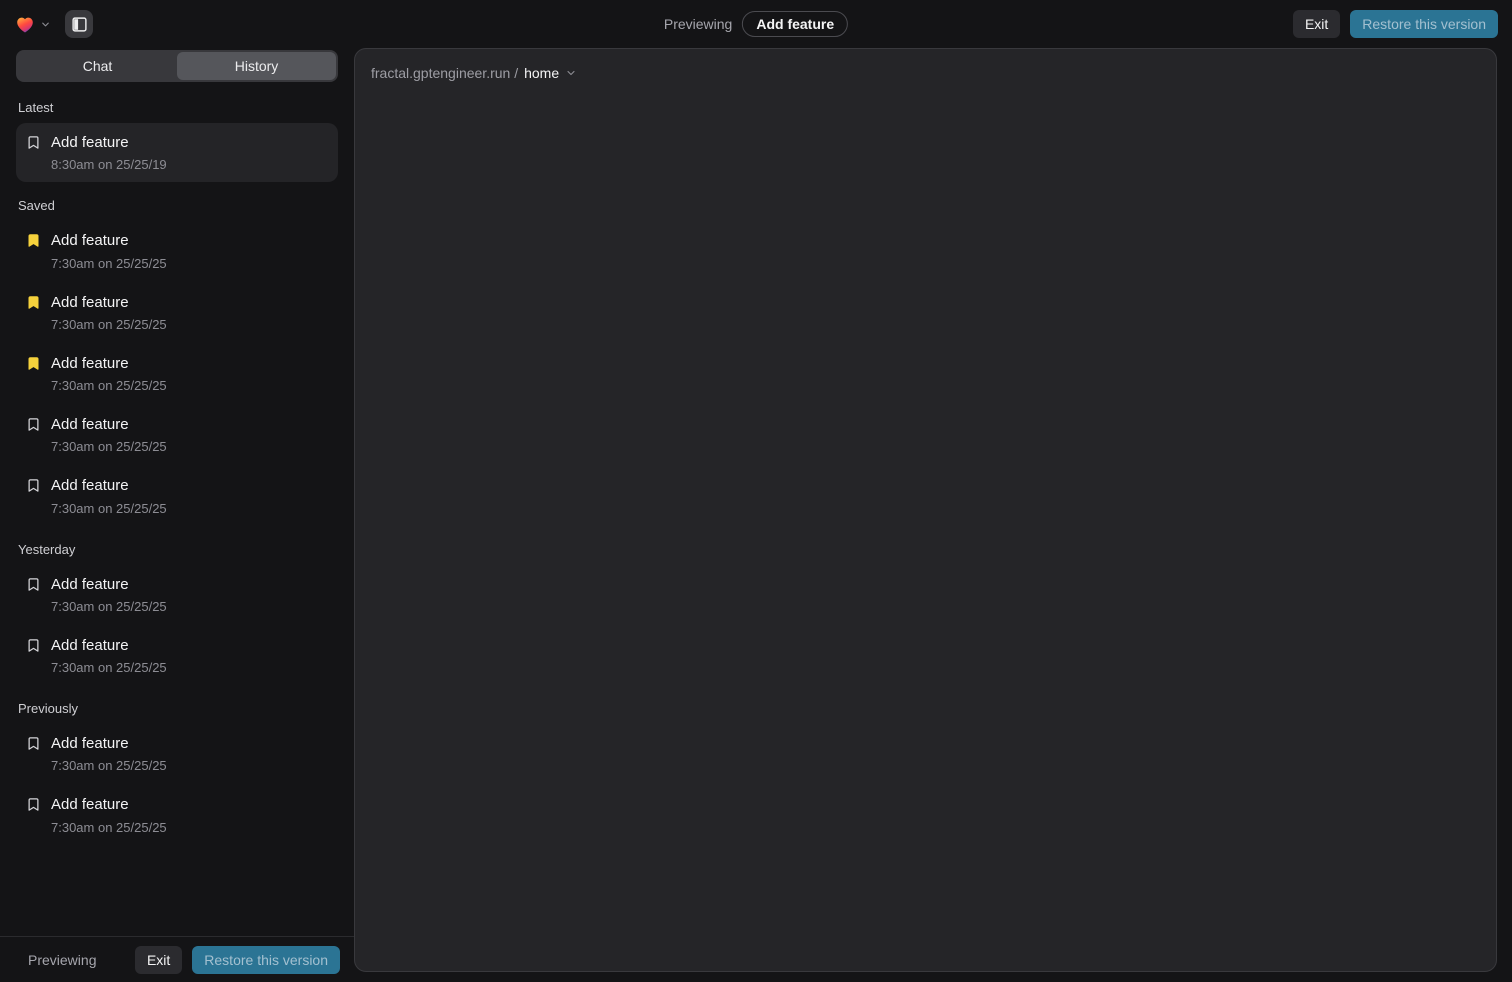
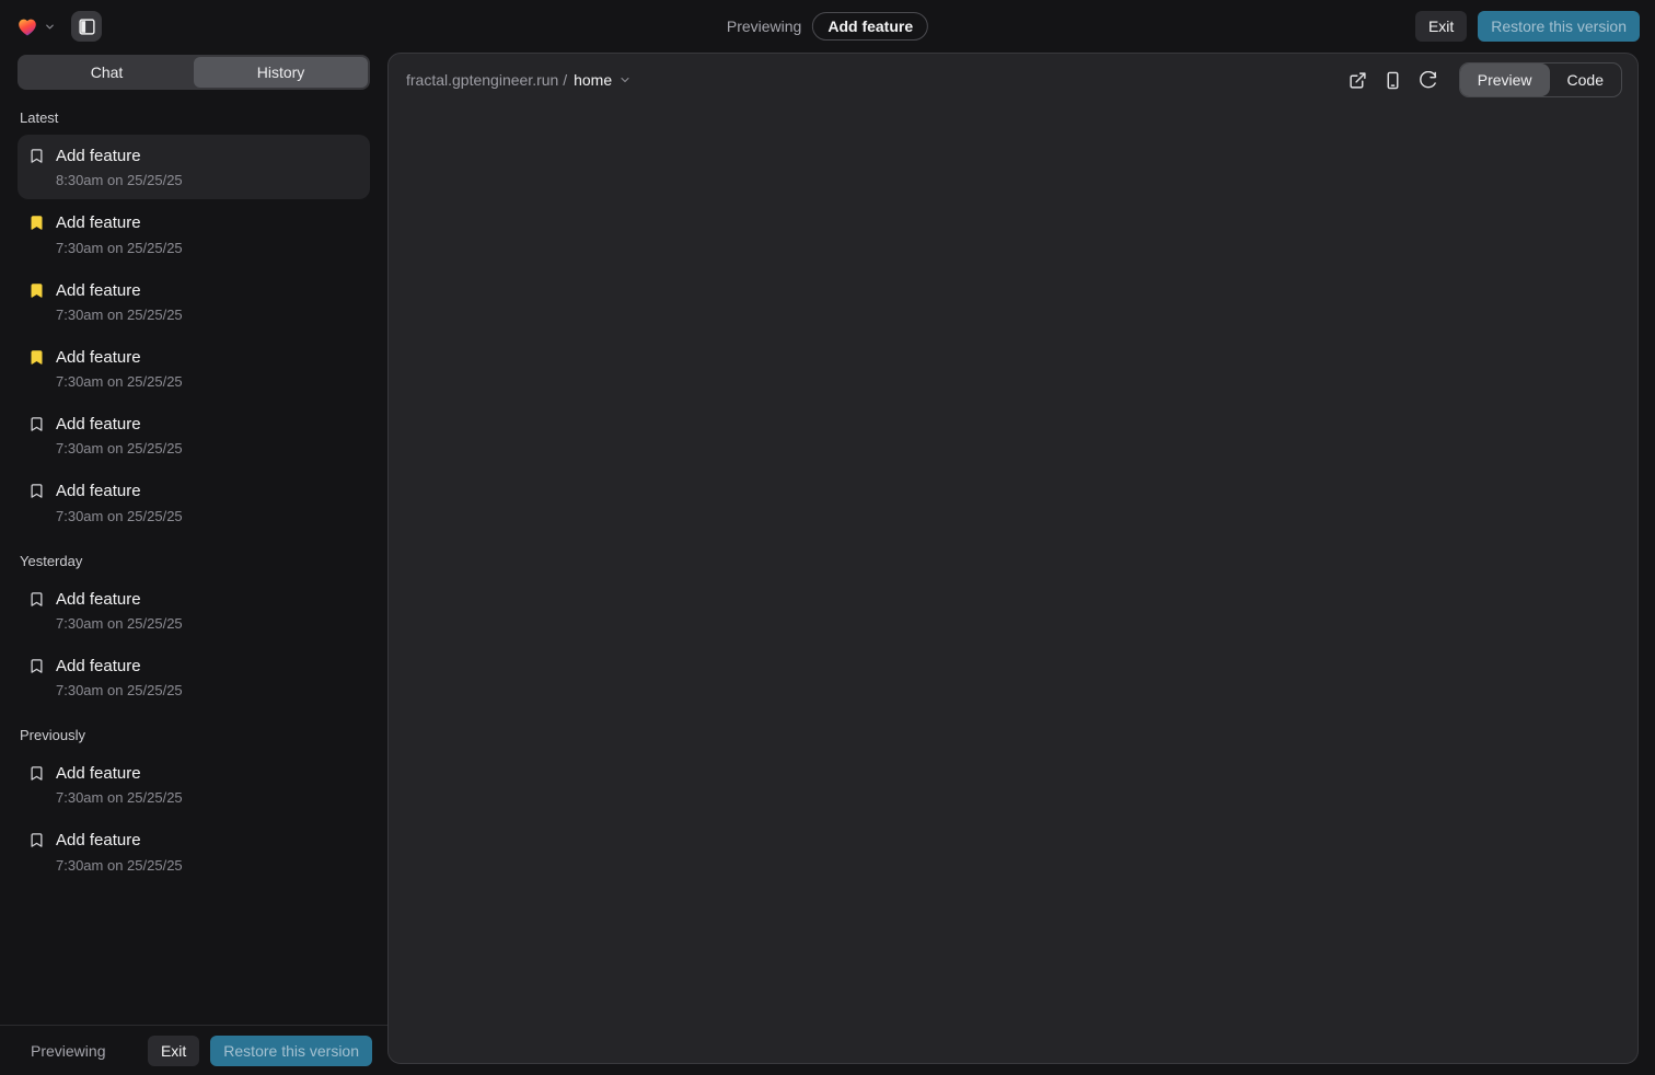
  Previewing
  Add feature
  Exit
  Restore this version
  Chat
  History
  Latest
  Add feature
- 8:30am on 25/25/19
+ 8:30am on 25/25/25
- Saved
  Add feature
  7:30am on 25/25/25
  Add feature
  7:30am on 25/25/25
  Add feature
  7:30am on 25/25/25
  Add feature
  7:30am on 25/25/25
  Add feature
  7:30am on 25/25/25
  Yesterday
  Add feature
  7:30am on 25/25/25
  Add feature
  7:30am on 25/25/25
  Previously
  Add feature
  7:30am on 25/25/25
  Add feature
  7:30am on 25/25/25
  Previewing
  Exit
  Restore this version
  fractal.gptengineer.run /
  home
+ Preview
+ Code
